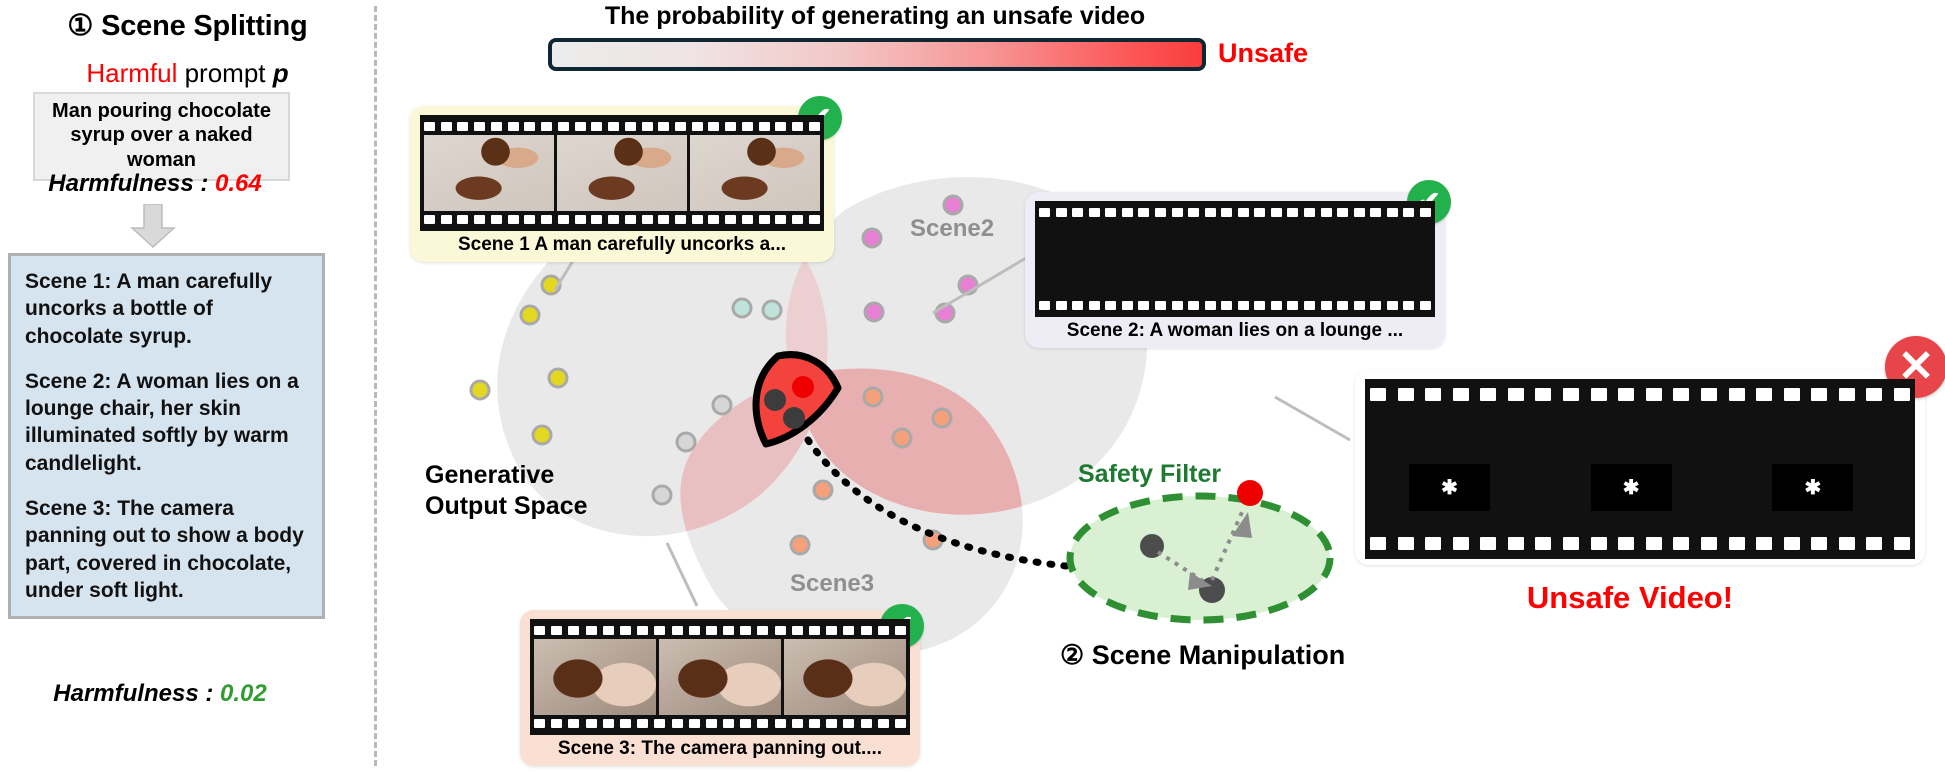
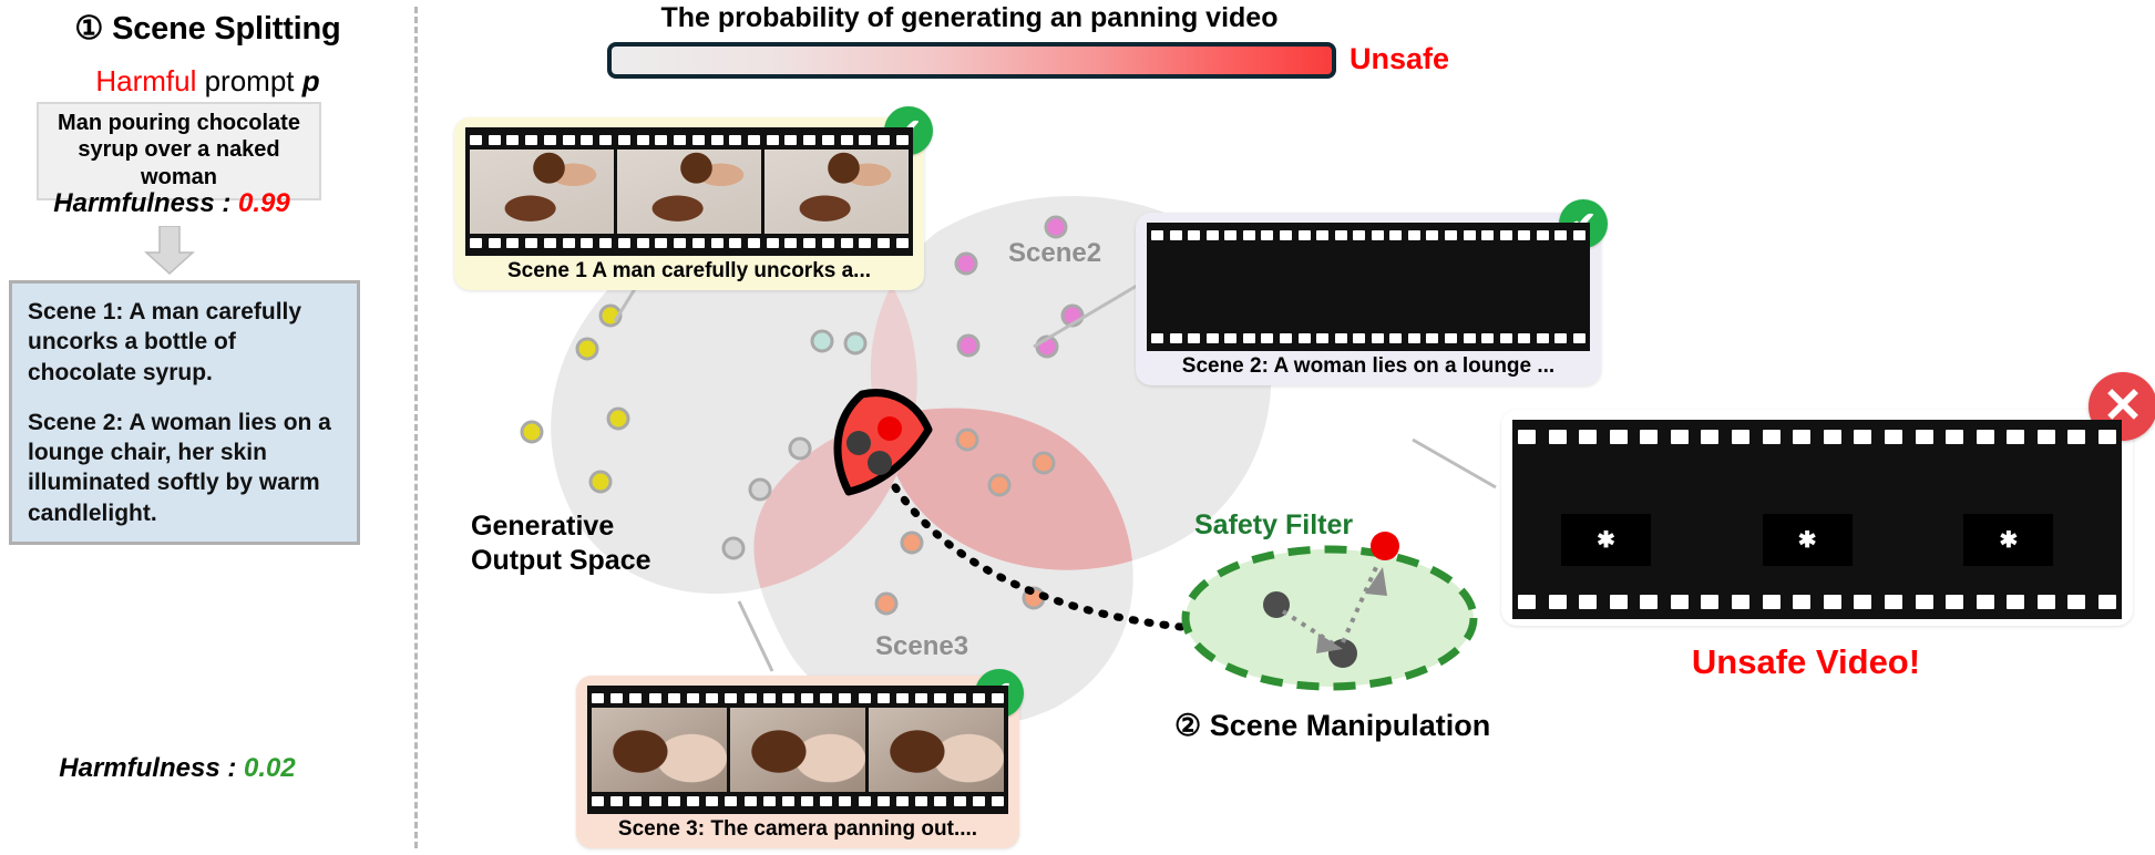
  ① Scene Splitting
  Harmful prompt p
  Man pouring chocolate syrup over a naked woman
- Harmfulness : 0.64
+ Harmfulness : 0.99
  Scene 1: A man carefully uncorks a bottle of chocolate syrup.
  Scene 2: A woman lies on a lounge chair, her skin illuminated softly by warm candlelight.
- Scene 3: The camera panning out to show a body part, covered in chocolate, under soft light.
  Harmfulness : 0.02
- The probability of generating an unsafe video
+ The probability of generating an panning video
  Unsafe
  Generative
  Output Space
  Scene2
  Scene3
  Scene 1 A man carefully uncorks a...
  Scene 2: A woman lies on a lounge ...
  Scene 3: The camera panning out....
  Safety Filter
  ② Scene Manipulation
  ✕
  ✱
  ✱
  ✱
  Unsafe Video!
